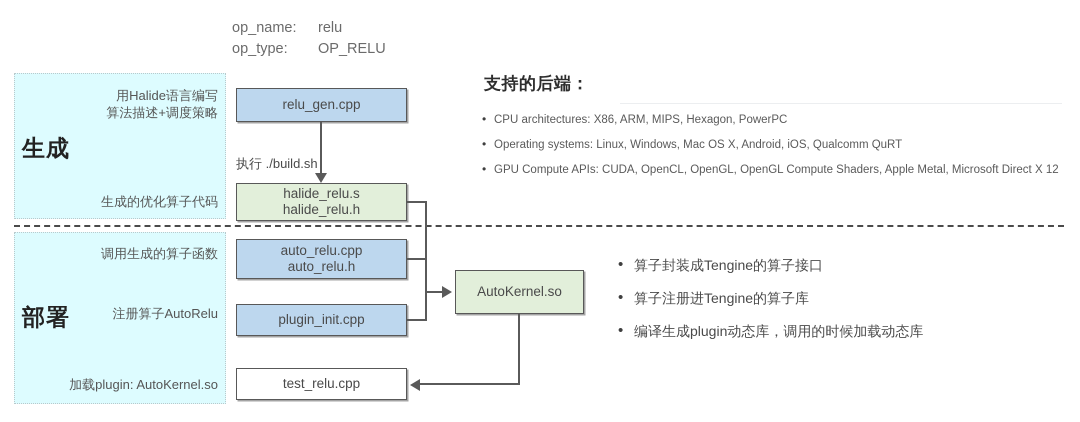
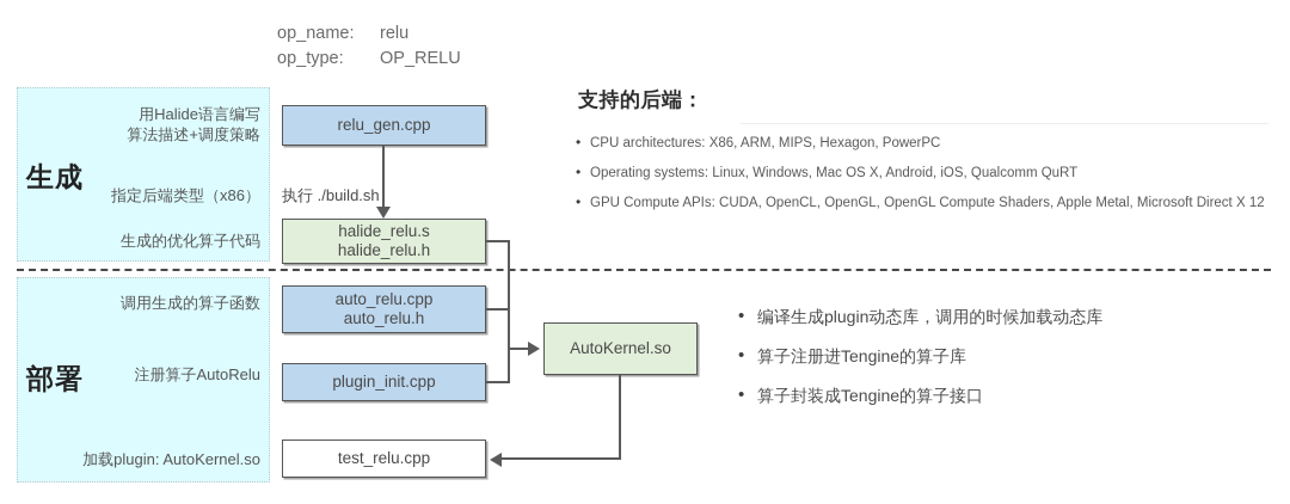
  op_name:
  relu
  op_type:
  OP_RELU
  生成
  部署
  用Halide语言编写
  算法描述+调度策略
+ 指定后端类型（x86）
  生成的优化算子代码
  调用生成的算子函数
  注册算子AutoRelu
  加载plugin: AutoKernel.so
  relu_gen.cpp
  执行 ./build.sh
  halide_relu.s
  halide_relu.h
  auto_relu.cpp
  auto_relu.h
  plugin_init.cpp
  AutoKernel.so
  test_relu.cpp
  支持的后端：
  •
  CPU architectures: X86, ARM, MIPS, Hexagon, PowerPC
  •
  Operating systems: Linux, Windows, Mac OS X, Android, iOS, Qualcomm QuRT
  •
  GPU Compute APIs: CUDA, OpenCL, OpenGL, OpenGL Compute Shaders, Apple Metal, Microsoft Direct X 12
  •
- 算子封装成Tengine的算子接口
+ 编译生成plugin动态库，调用的时候加载动态库
  •
  算子注册进Tengine的算子库
  •
- 编译生成plugin动态库，调用的时候加载动态库
+ 算子封装成Tengine的算子接口
